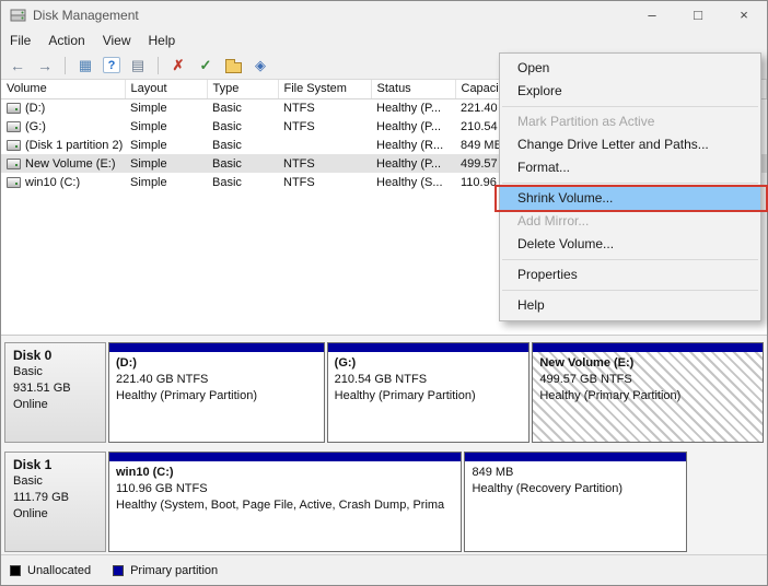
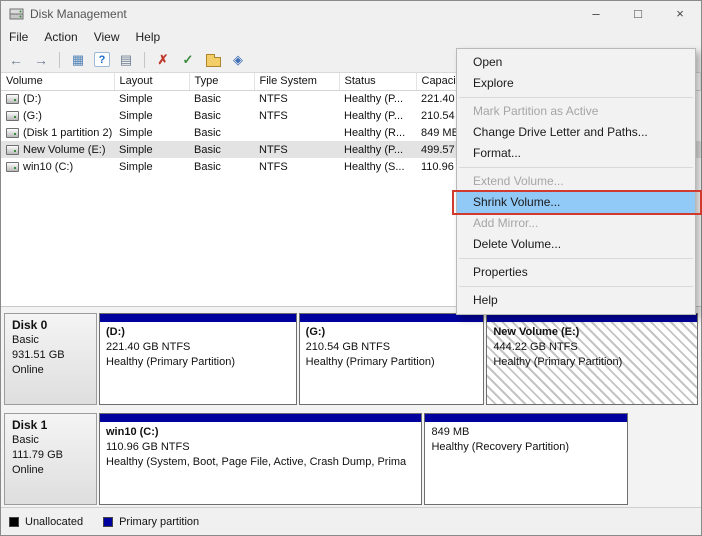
  Disk Management
  –
  □
  ×
  File
  Action
  View
  Help
  ←
  →
  ▦
  ?
  ▤
  ✗
  ✓
  ◈
  Volume	Layout	Type	File System	Status	Capaci
  (D:)	Simple	Basic	NTFS	Healthy (P...	221.40
  (G:)	Simple	Basic	NTFS	Healthy (P...	210.54
  (Disk 1 partition 2)	Simple	Basic		Healthy (R...	849 M
  New Volume (E:)	Simple	Basic	NTFS	Healthy (P...	499.57
  win10 (C:)	Simple	Basic	NTFS	Healthy (S...	110.96
  Disk 0
  Basic
  931.51 GB
  Online
  (D:)
  221.40 GB NTFS
  Healthy (Primary Partition)
  (G:)
  210.54 GB NTFS
  Healthy (Primary Partition)
  New Volume (E:)
- 499.57 GB NTFS
+ 444.22 GB NTFS
  Healthy (Primary Partition)
  Disk 1
  Basic
  111.79 GB
  Online
  win10 (C:)
  110.96 GB NTFS
  Healthy (System, Boot, Page File, Active, Crash Dump, Prima
  849 MB
  Healthy (Recovery Partition)
  Unallocated
  Primary partition
  Open
  Explore
  Mark Partition as Active
  Change Drive Letter and Paths...
  Format...
+ Extend Volume...
  Shrink Volume...
  Add Mirror...
  Delete Volume...
  Properties
  Help
